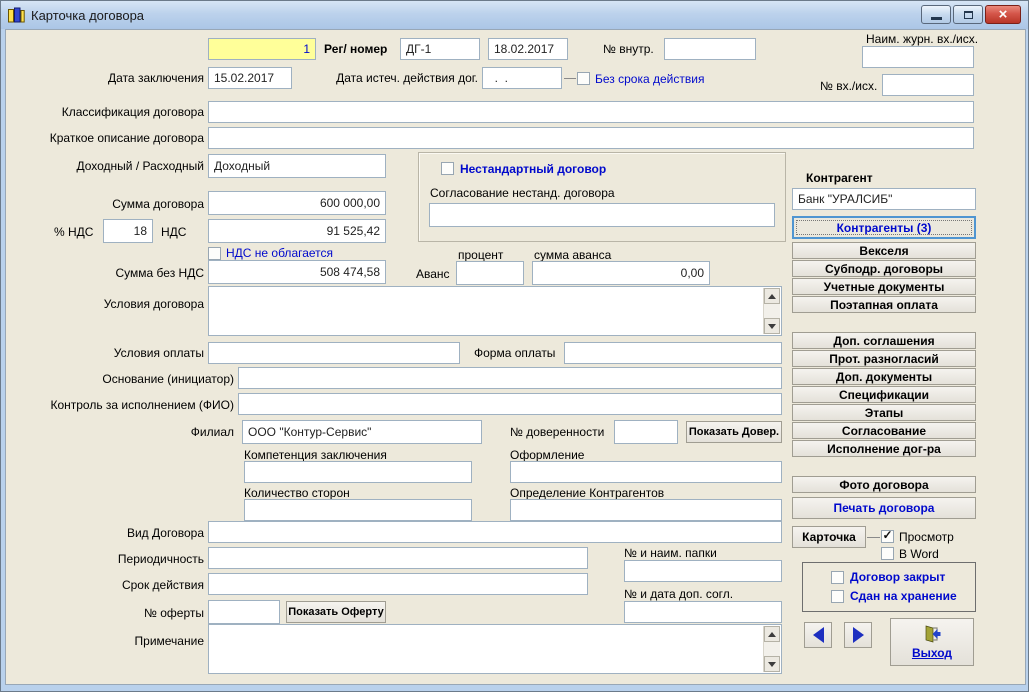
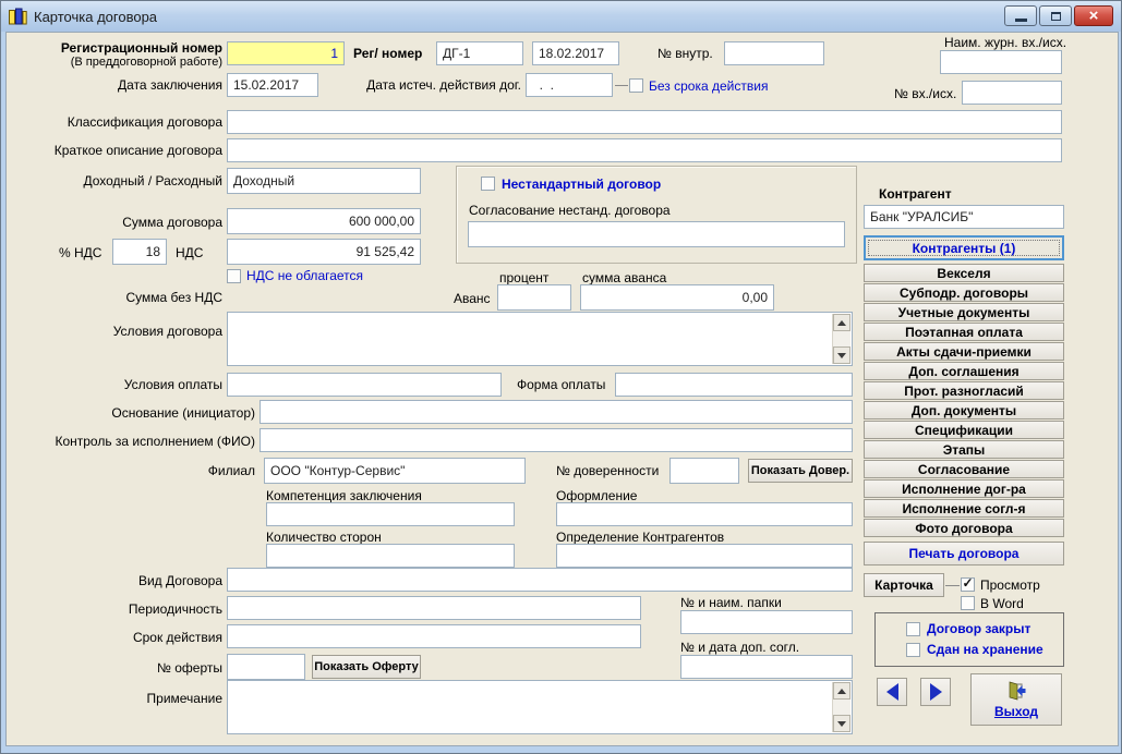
  Карточка договора
  ×
+ Регистрационный номер
+ (В преддоговорной работе)
  1
  Рег/ номер
  ДГ-1
  18.02.2017
  № внутр.
  Наим. журн. вх./исх.
  Дата заключения
  15.02.2017
  Дата истеч. действия дог.
  . .
  Без срока действия
  № вх./исх.
  Классификация договора
  Краткое описание договора
  Доходный / Расходный
  Доходный
  Нестандартный договор
  Согласование нестанд. договора
  Сумма договора
  600 000,00
  % НДС
  18
  НДС
  91 525,42
  НДС не облагается
  Сумма без НДС
- 508 474,58
  процент
  сумма аванса
  Аванс
  0,00
  Условия договора
  Условия оплаты
  Форма оплаты
  Основание (инициатор)
  Контроль за исполнением (ФИО)
  Филиал
  ООО "Контур-Сервис"
  № доверенности
  Показать Довер.
  Компетенция заключения
  Оформление
  Количество сторон
  Определение Контрагентов
  Вид Договора
  Периодичность
  № и наим. папки
  Срок действия
  № и дата доп. согл.
  № оферты
  Показать Оферту
  Примечание
  Контрагент
  Банк "УРАЛСИБ"
- Контрагенты (3)
+ Контрагенты (1)
  Векселя
  Субподр. договоры
  Учетные документы
  Поэтапная оплата
+ Акты сдачи-приемки
  Доп. соглашения
  Прот. разногласий
  Доп. документы
  Спецификации
  Этапы
  Согласование
  Исполнение дог-ра
+ Исполнение согл-я
  Фото договора
  Печать договора
  Карточка
  Просмотр
  В Word
  Договор закрыт
  Сдан на хранение
  Выход
